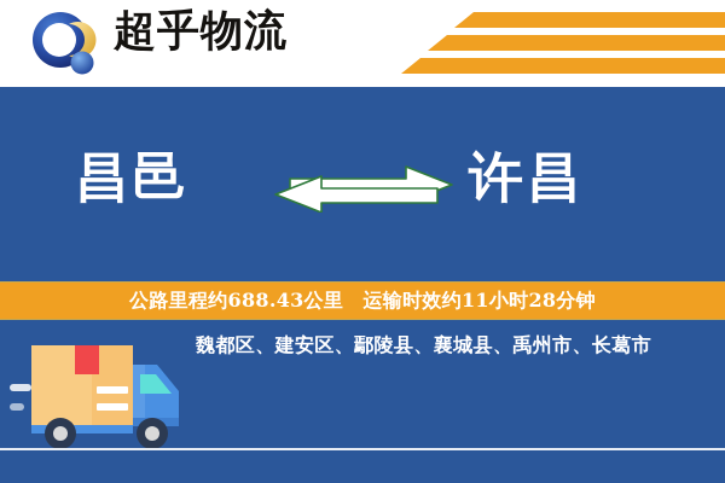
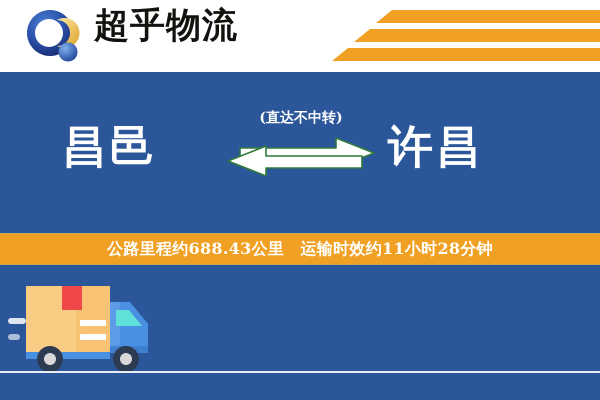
  超乎物流
  昌邑
+ (直达不中转)
  许昌
  公路里程约688.43公里 运输时效约11小时28分钟
- 魏都区、建安区、鄢陵县、襄城县、禹州市、长葛市
